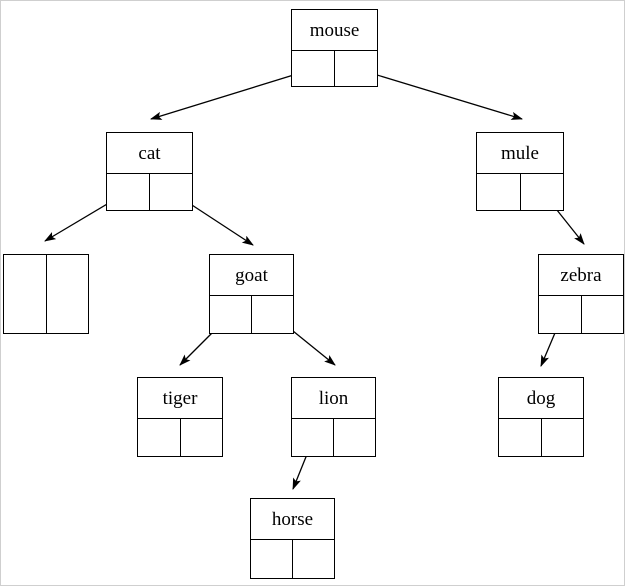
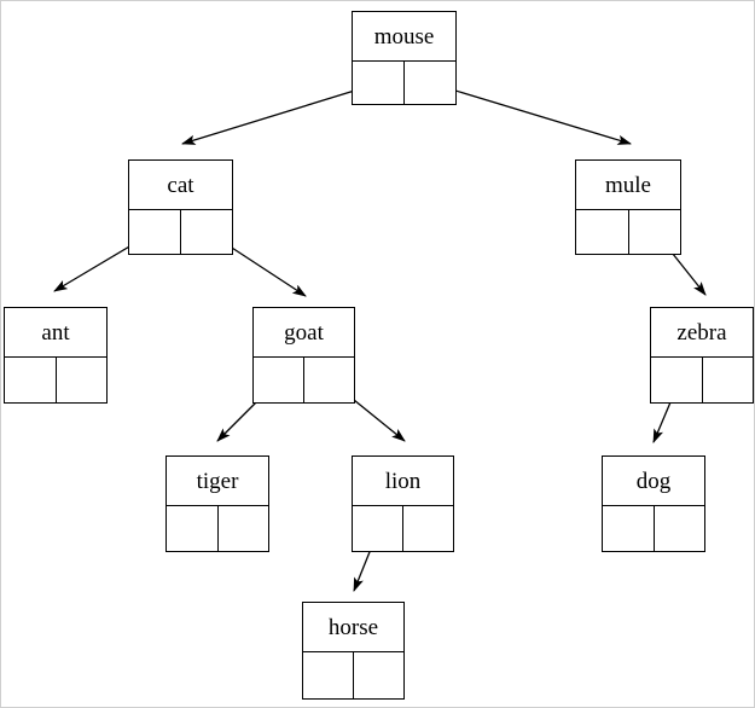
  mouse
  cat
  mule
+ ant
  goat
  zebra
  tiger
  lion
  dog
  horse
